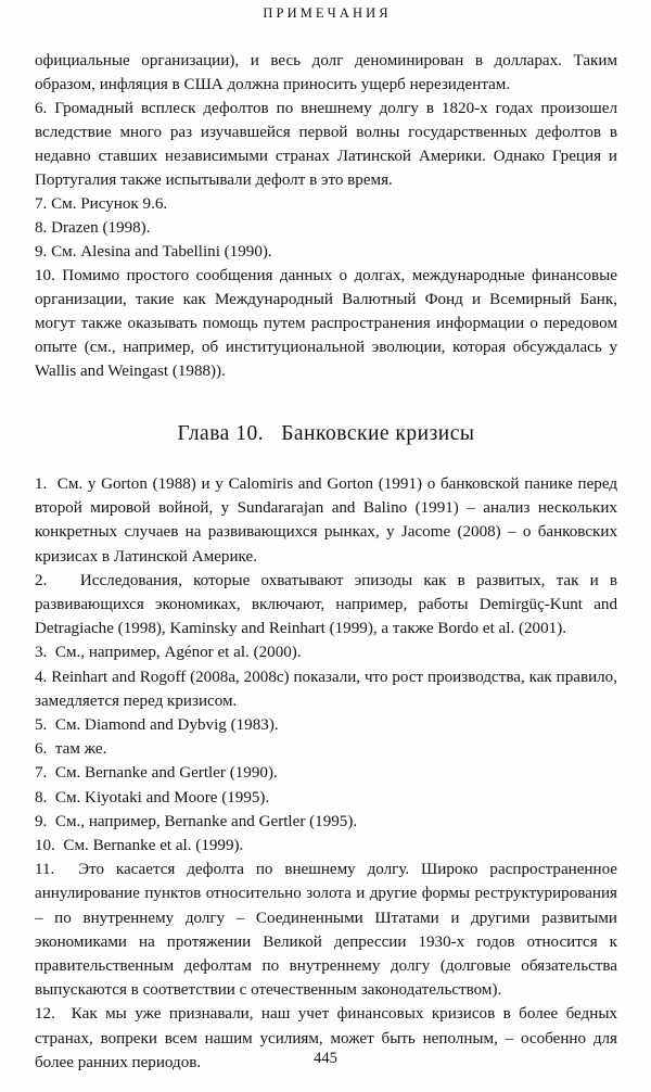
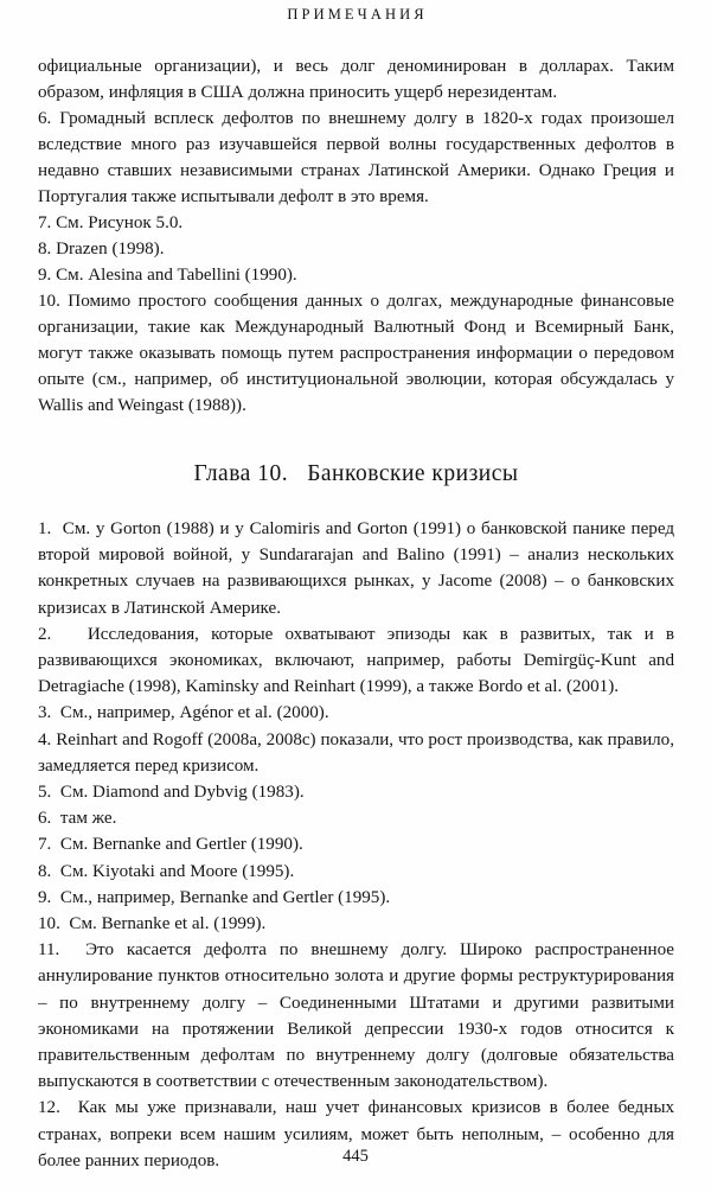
  ПРИМЕЧАНИЯ
  официальные организации), и весь долг деноминирован в долларах. Таким образом, инфляция в США должна приносить ущерб нерезидентам.
  6. Громадный всплеск дефолтов по внешнему долгу в 1820-х годах произошел вследствие много раз изучавшейся первой волны государственных дефолтов в недавно ставших независимыми странах Латинской Америки. Однако Греция и Португалия также испытывали дефолт в это время.
- 7. См. Рисунок 9.6.
+ 7. См. Рисунок 5.0.
  8. Drazen (1998).
  9. См. Alesina and Tabellini (1990).
  10. Помимо простого сообщения данных о долгах, международные финансовые организации, такие как Международный Валютный Фонд и Всемирный Банк, могут также оказывать помощь путем распространения информации о передовом опыте (см., например, об институциональной эволюции, которая обсуждалась у Wallis and Weingast (1988)).
  Глава 10. Банковские кризисы
  1. См. у Gorton (1988) и у Calomiris and Gorton (1991) о банковской панике перед второй мировой войной, у Sundararajan and Balino (1991) – анализ нескольких конкретных случаев на развивающихся рынках, у Jacome (2008) – о банковских кризисах в Латинской Америке.
  2. Исследования, которые охватывают эпизоды как в развитых, так и в развивающихся экономиках, включают, например, работы Demirgüç-Kunt and Detragiache (1998), Kaminsky and Reinhart (1999), а также Bordo et al. (2001).
  3. См., например, Agénor et al. (2000).
  4. Reinhart and Rogoff (2008a, 2008c) показали, что рост производства, как правило, замедляется перед кризисом.
  5. См. Diamond and Dybvig (1983).
  6. там же.
  7. См. Bernanke and Gertler (1990).
  8. См. Kiyotaki and Moore (1995).
  9. См., например, Bernanke and Gertler (1995).
  10. См. Bernanke et al. (1999).
  11. Это касается дефолта по внешнему долгу. Широко распространенное аннулирование пунктов относительно золота и другие формы реструктурирования – по внутреннему долгу – Соединенными Штатами и другими развитыми экономиками на протяжении Великой депрессии 1930-х годов относится к правительственным дефолтам по внутреннему долгу (долговые обязательства выпускаются в соответствии с отечественным законодательством).
  12. Как мы уже признавали, наш учет финансовых кризисов в более бедных странах, вопреки всем нашим усилиям, может быть неполным, – особенно для более ранних периодов.
  445
